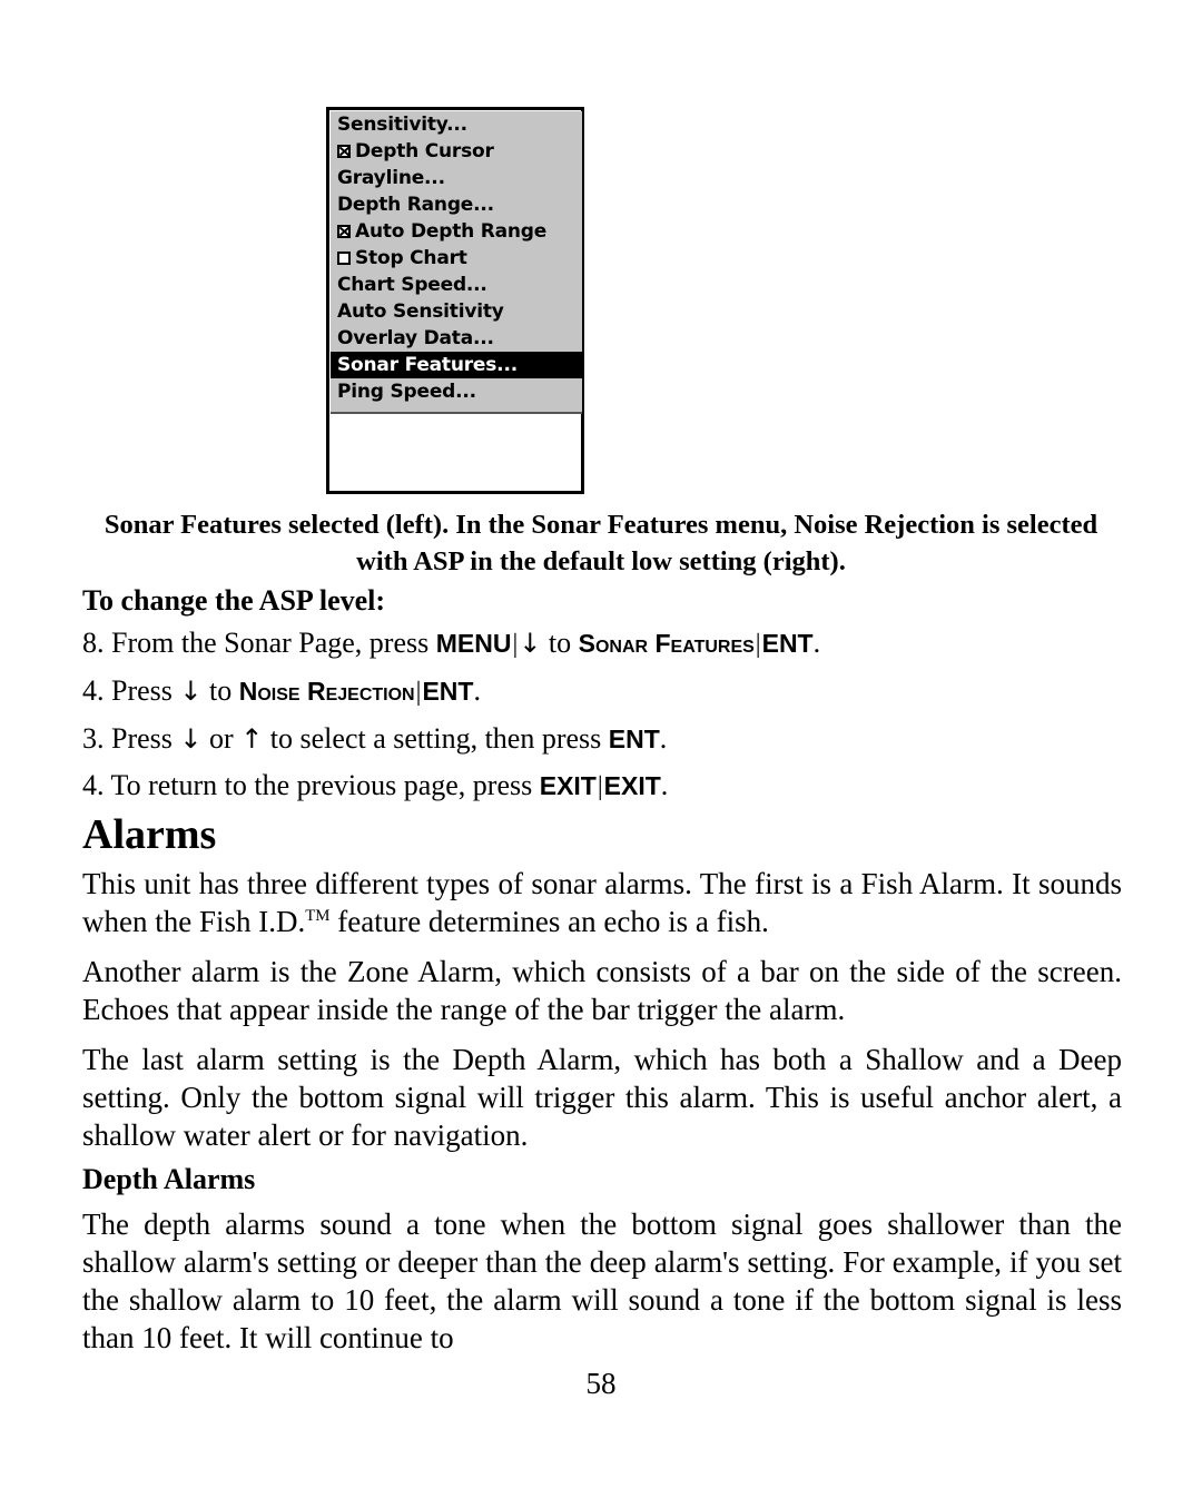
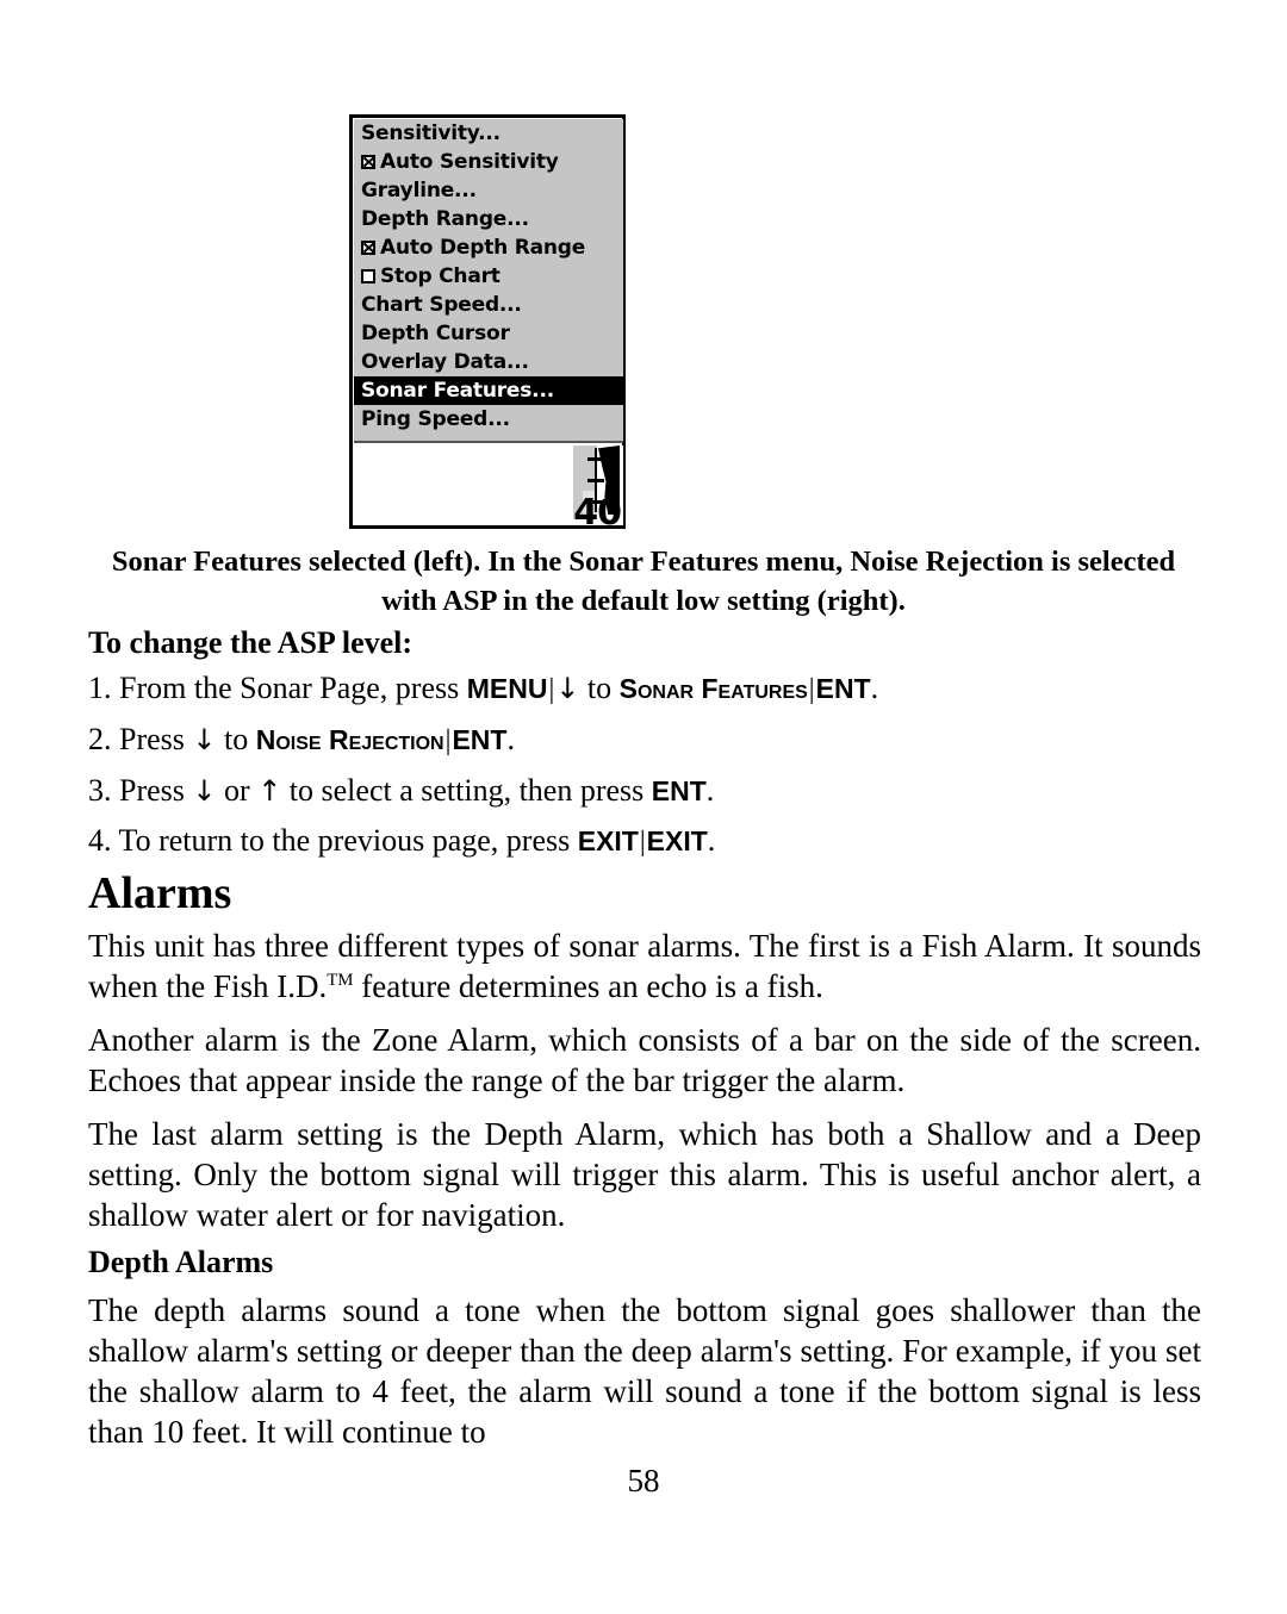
  Sensitivity...
- Depth Cursor
+ Auto Sensitivity
  Grayline...
  Depth Range...
  Auto Depth Range
  Stop Chart
  Chart Speed...
- Auto Sensitivity
+ Depth Cursor
  Overlay Data...
  Sonar Features...
  Ping Speed...
+ 40
  Sonar Features selected (left). In the Sonar Features menu, Noise Rejection is selected with ASP in the default low setting (right).
  To change the ASP level:
- 8. From the Sonar Page, press MENU|↓ to Sonar Features|ENT.
+ 1. From the Sonar Page, press MENU|↓ to Sonar Features|ENT.
- 4. Press ↓ to Noise Rejection|ENT.
+ 2. Press ↓ to Noise Rejection|ENT.
  3. Press ↓ or ↑ to select a setting, then press ENT.
  4. To return to the previous page, press EXIT|EXIT.
  Alarms
  This unit has three different types of sonar alarms. The first is a Fish Alarm. It sounds when the Fish I.D.TM feature determines an echo is a fish.
  Another alarm is the Zone Alarm, which consists of a bar on the side of the screen. Echoes that appear inside the range of the bar trigger the alarm.
  The last alarm setting is the Depth Alarm, which has both a Shallow and a Deep setting. Only the bottom signal will trigger this alarm. This is useful anchor alert, a shallow water alert or for navigation.
  Depth Alarms
- The depth alarms sound a tone when the bottom signal goes shallower than the shallow alarm's setting or deeper than the deep alarm's setting. For example, if you set the shallow alarm to 10 feet, the alarm will sound a tone if the bottom signal is less than 10 feet. It will continue to
+ The depth alarms sound a tone when the bottom signal goes shallower than the shallow alarm's setting or deeper than the deep alarm's setting. For example, if you set the shallow alarm to 4 feet, the alarm will sound a tone if the bottom signal is less than 10 feet. It will continue to
  58
